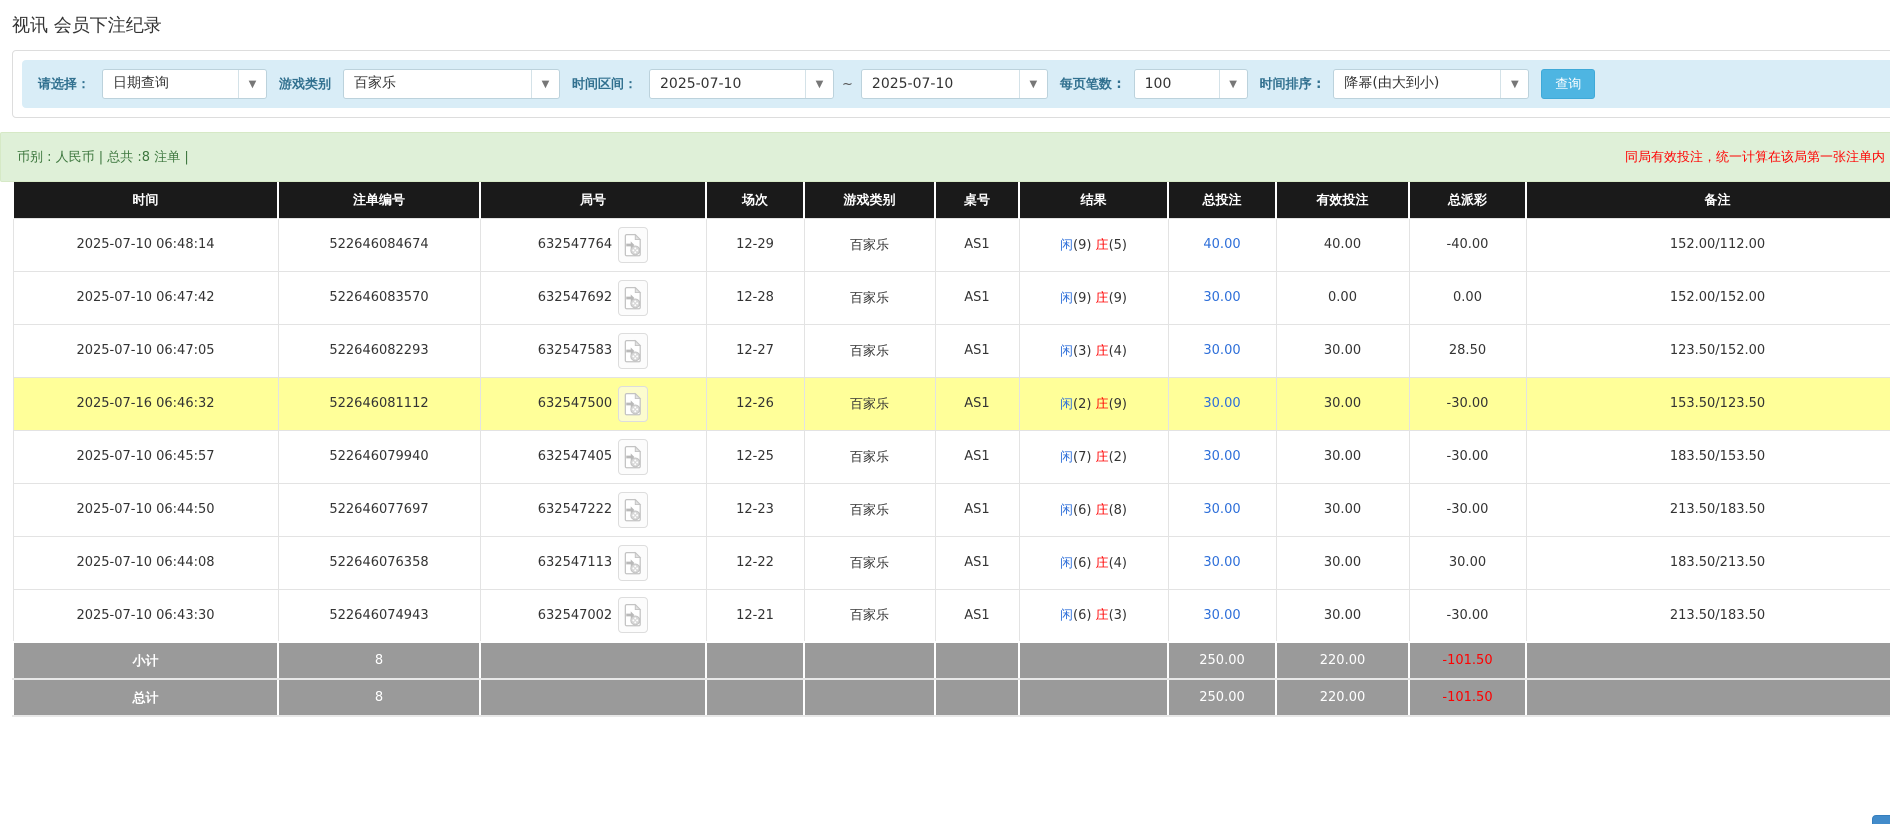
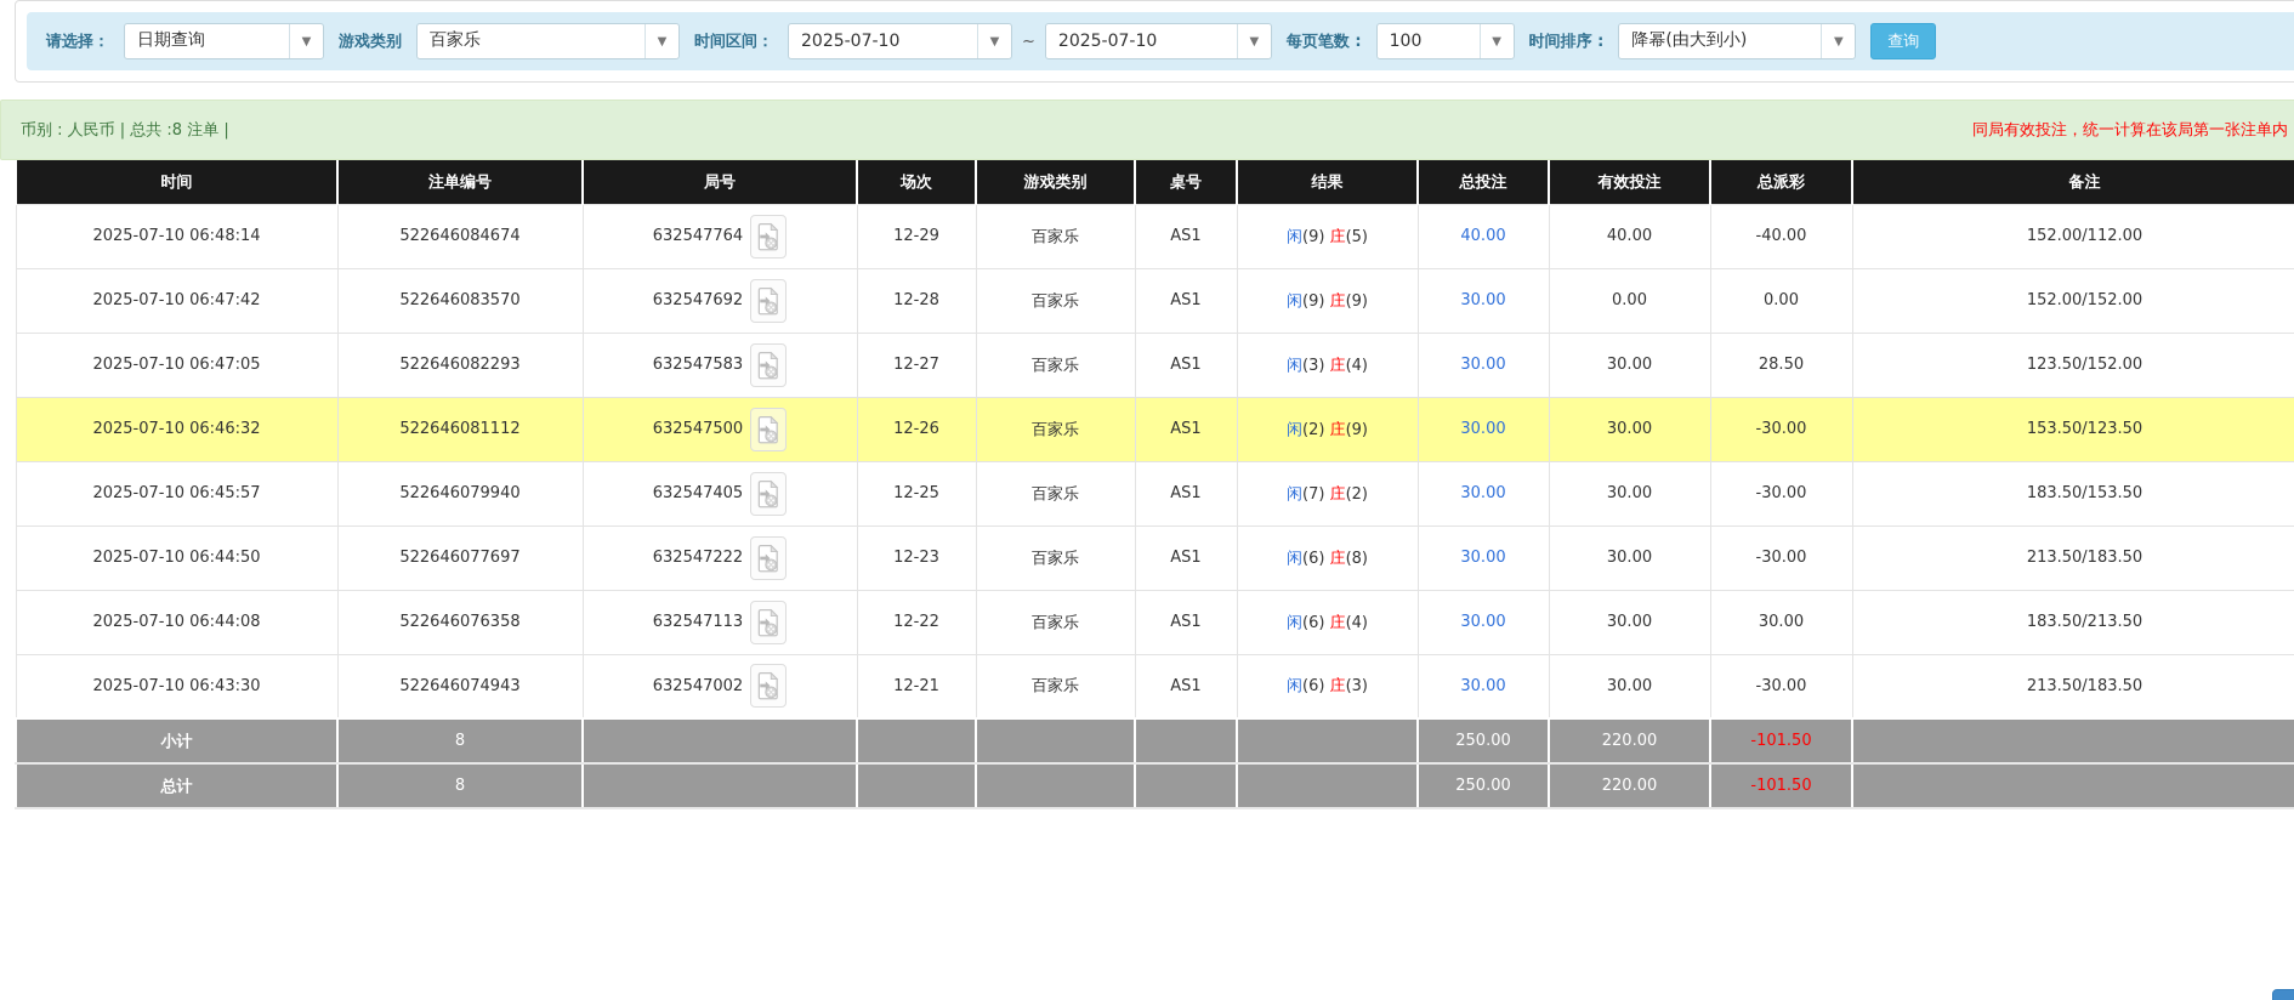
- 视讯 会员下注纪录
  请选择：
  日期查询
  ▼
  游戏类别
  百家乐
  ▼
  时间区间：
  2025-07-10
  ▼
  ~
  2025-07-10
  ▼
  每页笔数 :
  100
  ▼
  时间排序 :
  降幂(由大到小)
  ▼
  查询
  币别 : 人民币 | 总共 :8 注单 |
  同局有效投注，统一计算在该局第一张注单内
  时间	注单编号	局号	场次	游戏类别	桌号	结果	总投注	有效投注	总派彩	备注
  2025-07-10 06:48:14	522646084674	632547764	12-29	百家乐	AS1	闲(9) 庄(5)	40.00	40.00	-40.00	152.00/112.00
  2025-07-10 06:47:42	522646083570	632547692	12-28	百家乐	AS1	闲(9) 庄(9)	30.00	0.00	0.00	152.00/152.00
  2025-07-10 06:47:05	522646082293	632547583	12-27	百家乐	AS1	闲(3) 庄(4)	30.00	30.00	28.50	123.50/152.00
- 2025-07-16 06:46:32	522646081112	632547500	12-26	百家乐	AS1	闲(2) 庄(9)	30.00	30.00	-30.00	153.50/123.50
+ 2025-07-10 06:46:32	522646081112	632547500	12-26	百家乐	AS1	闲(2) 庄(9)	30.00	30.00	-30.00	153.50/123.50
  2025-07-10 06:45:57	522646079940	632547405	12-25	百家乐	AS1	闲(7) 庄(2)	30.00	30.00	-30.00	183.50/153.50
  2025-07-10 06:44:50	522646077697	632547222	12-23	百家乐	AS1	闲(6) 庄(8)	30.00	30.00	-30.00	213.50/183.50
  2025-07-10 06:44:08	522646076358	632547113	12-22	百家乐	AS1	闲(6) 庄(4)	30.00	30.00	30.00	183.50/213.50
  2025-07-10 06:43:30	522646074943	632547002	12-21	百家乐	AS1	闲(6) 庄(3)	30.00	30.00	-30.00	213.50/183.50
  小计	8						250.00	220.00	-101.50
  总计	8						250.00	220.00	-101.50
